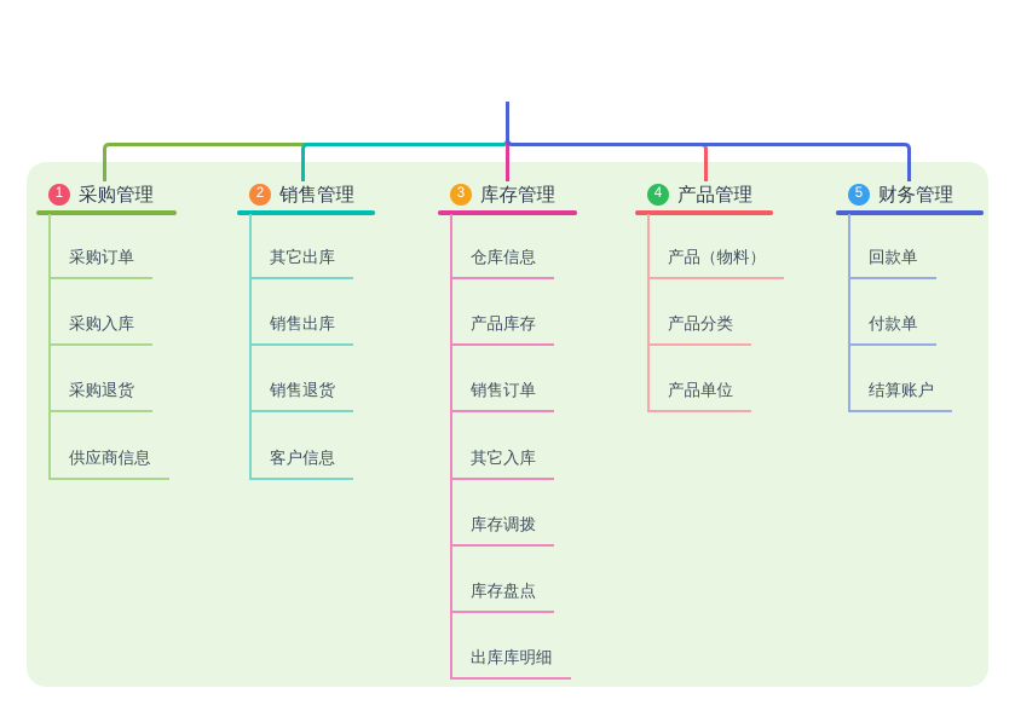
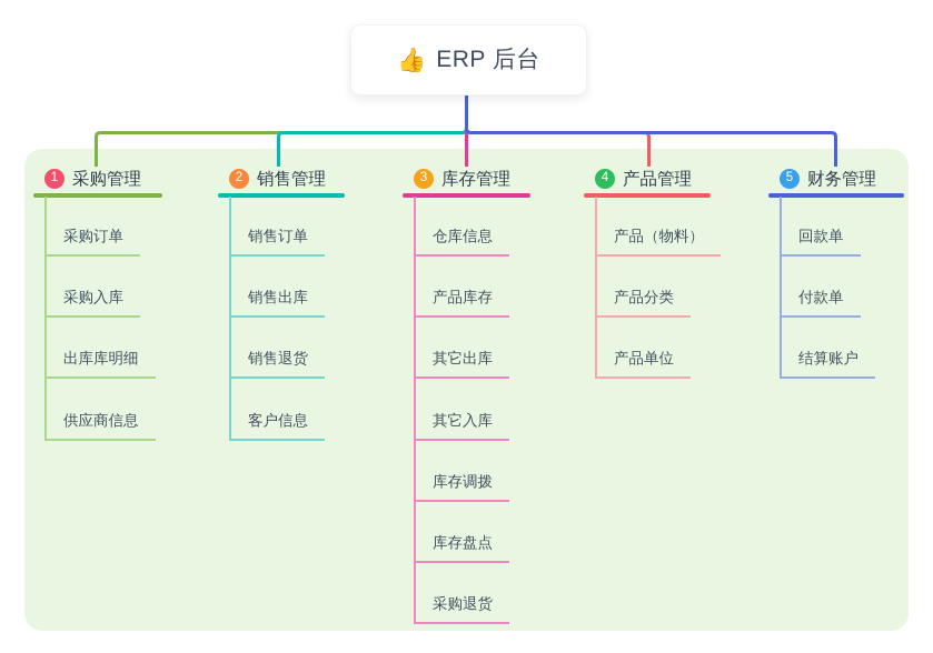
+ 👍
+ ERP 后台
  1
  采购管理
  采购订单
  采购入库
- 采购退货
+ 出库库明细
  供应商信息
  2
  销售管理
- 其它出库
+ 销售订单
  销售出库
  销售退货
  客户信息
  3
  库存管理
  仓库信息
  产品库存
- 销售订单
+ 其它出库
  其它入库
  库存调拨
  库存盘点
- 出库库明细
+ 采购退货
  4
  产品管理
  产品（物料）
  产品分类
  产品单位
  5
  财务管理
  回款单
  付款单
  结算账户
